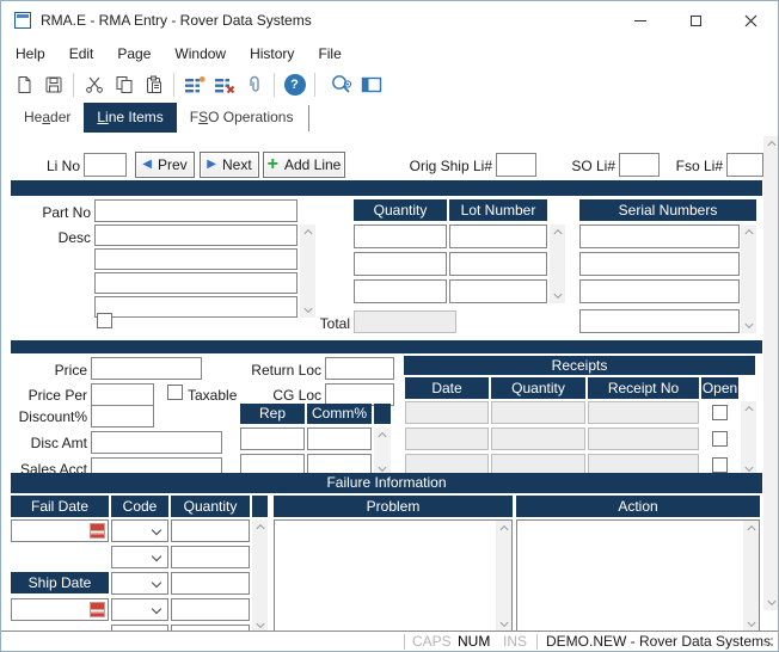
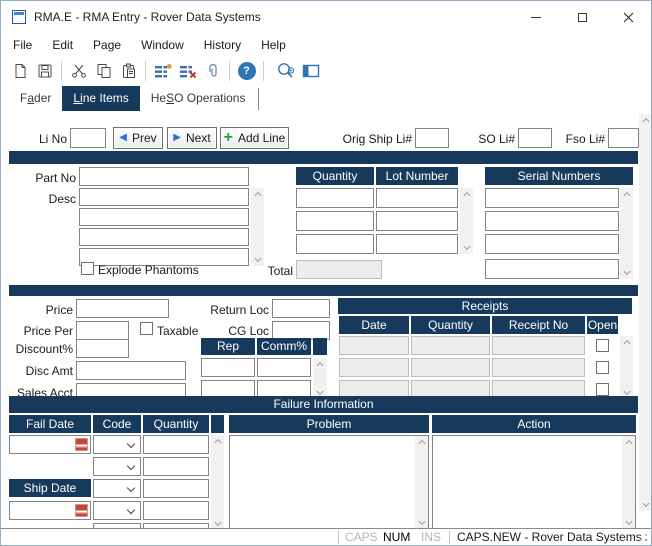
  RMA.E - RMA Entry - Rover Data Systems
- Help
+ File
  Edit
  Page
  Window
  History
- File
+ Help
  ?
- Header
+ Fader
  Line Items
- FSO Operations
+ HeSO Operations
  Li No
  ◀
  Prev
  ▶
  Next
  +
  Add Line
  Orig Ship Li#
  SO Li#
  Fso Li#
  Part No
  Quantity
  Lot Number
  Serial Numbers
  Desc
+ Explode Phantoms
  Total
  Price
  Return Loc
  Price Per
  Taxable
  CG Loc
  Discount%
  Disc Amt
  Sales Acct
  Rep
  Comm%
  Receipts
  Date
  Quantity
  Receipt No
  Open
  Failure Information
  Fail Date
  Code
  Quantity
  Problem
  Action
  Ship Date
  CAPS
  NUM
  INS
- DEMO.NEW - Rover Data Systems
+ CAPS.NEW - Rover Data Systems
